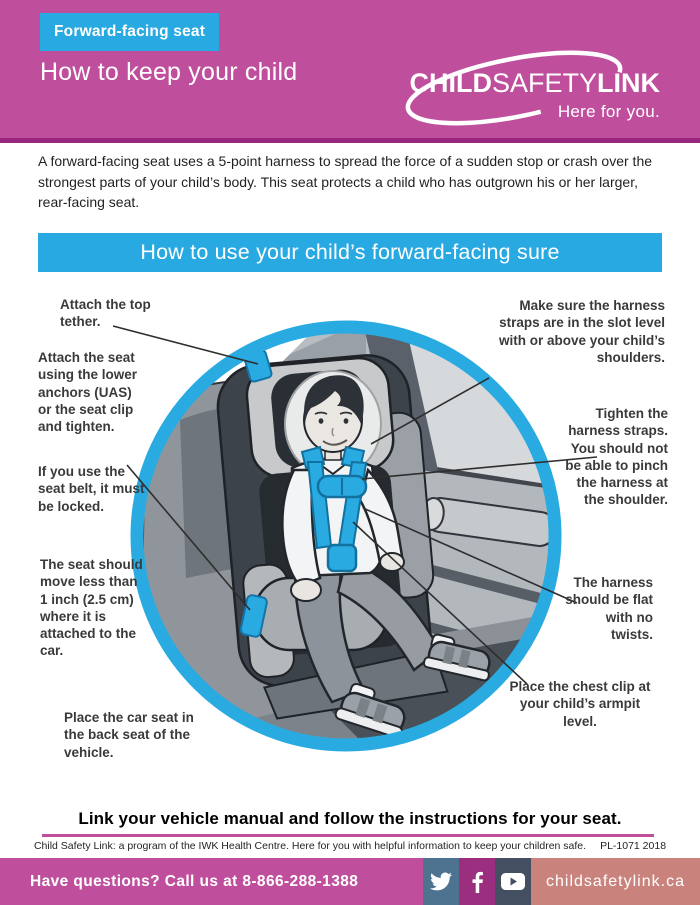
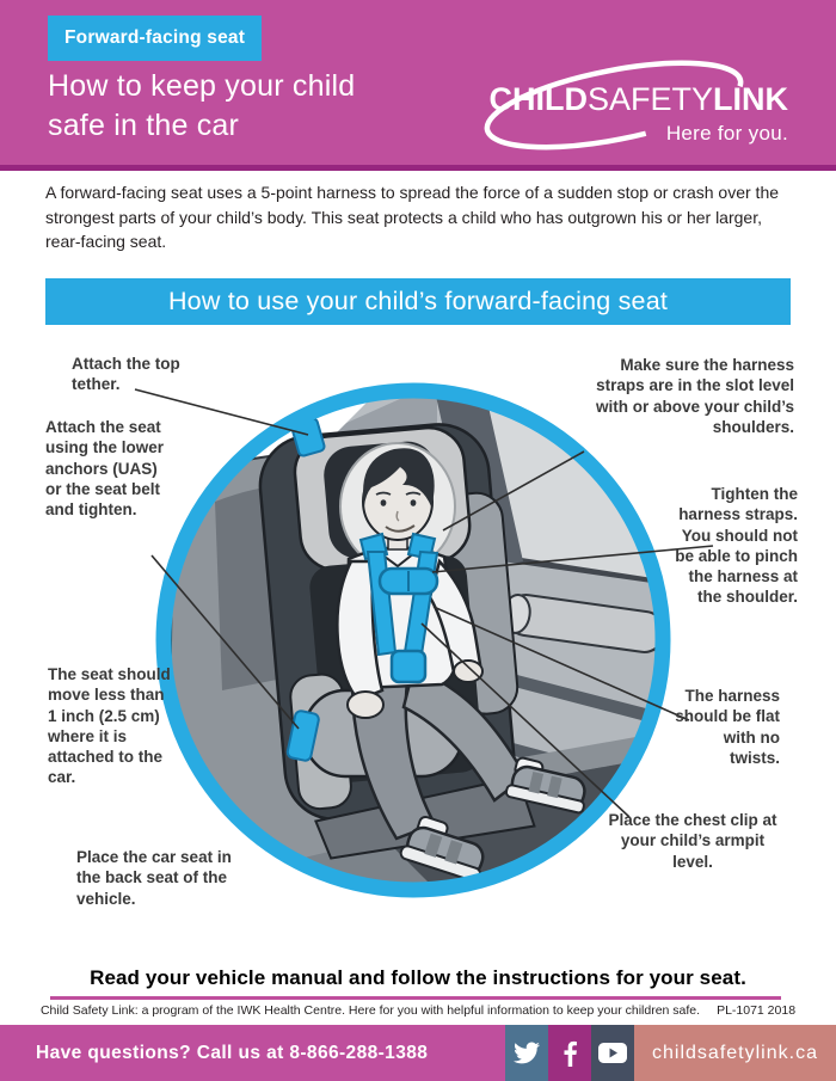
  Forward-facing seat
  How to keep your child
+ safe in the car
  CHILDSAFETYLINK
  Here for you.
  A forward-facing seat uses a 5-point harness to spread the force of a sudden stop or crash over the strongest parts of your child’s body. This seat protects a child who has outgrown his or her larger, rear-facing seat.
- How to use your child’s forward-facing sure
+ How to use your child’s forward-facing seat
  Attach the top tether.
- Attach the seat using the lower anchors (UAS) or the seat clip and tighten.
+ Attach the seat using the lower anchors (UAS) or the seat belt and tighten.
- If you use the seat belt, it must be locked.
  The seat should move less than 1 inch (2.5 cm) where it is attached to the car.
  Place the car seat in the back seat of the vehicle.
  Make sure the harness straps are in the slot level with or above your child’s shoulders.
  Tighten the harness straps. You should not be able to pinch the harness at the shoulder.
  The harness should be flat with no twists.
  Place the chest clip at your child’s armpit level.
- Link your vehicle manual and follow the instructions for your seat.
+ Read your vehicle manual and follow the instructions for your seat.
  Child Safety Link: a program of the IWK Health Centre. Here for you with helpful information to keep your children safe. PL-1071 2018
  Have questions? Call us at 8-866-288-1388
  childsafetylink.ca
